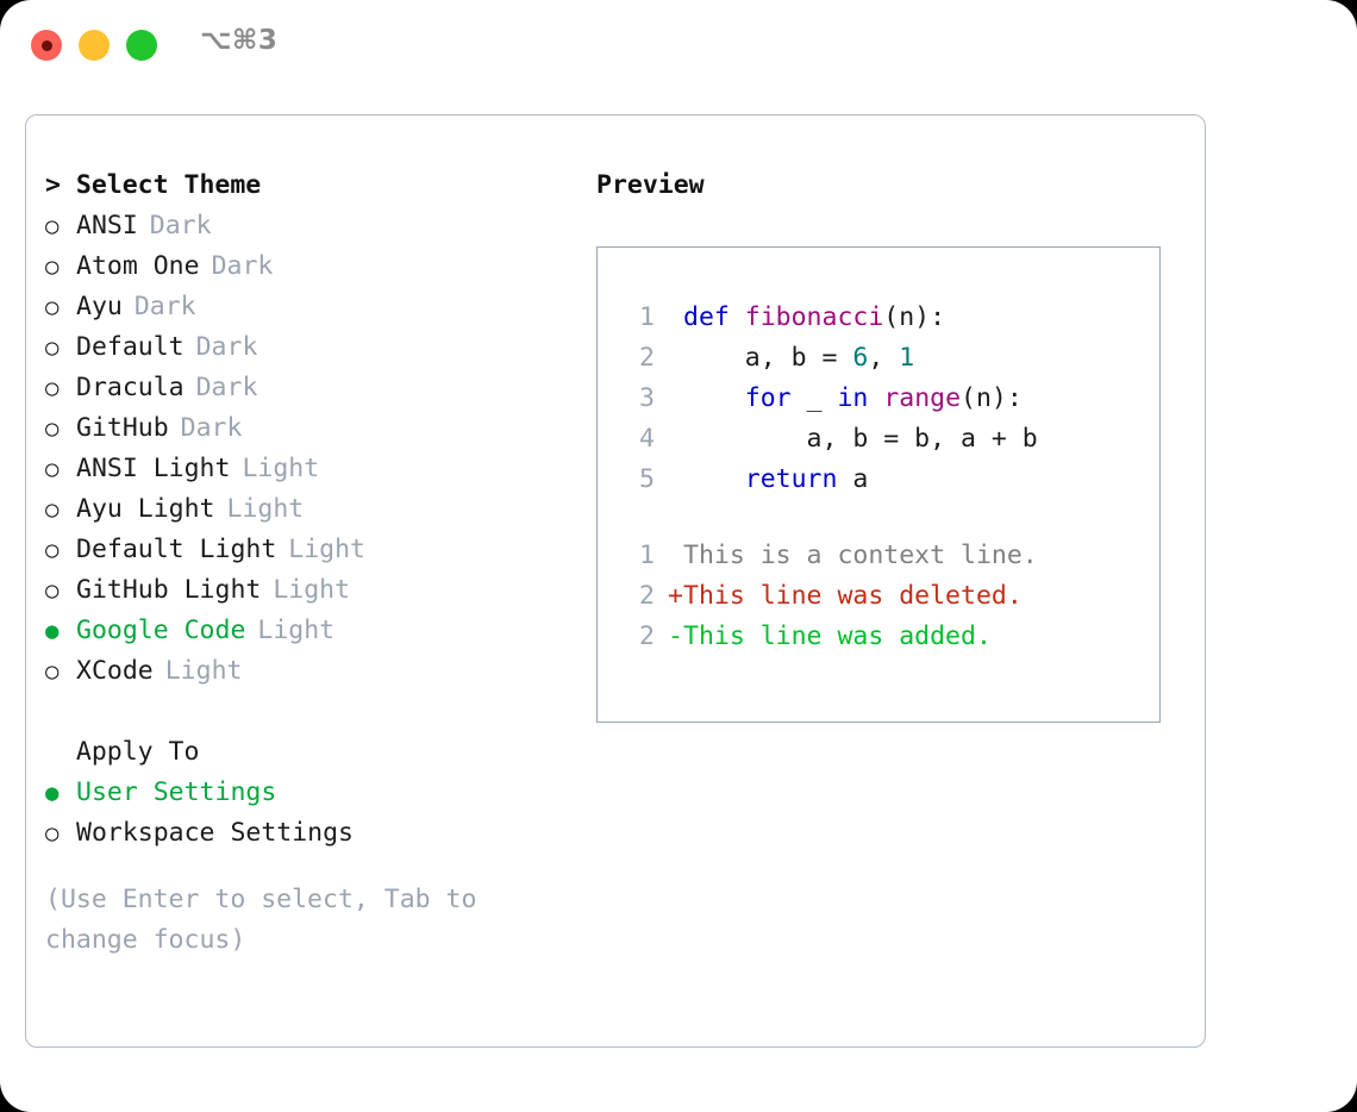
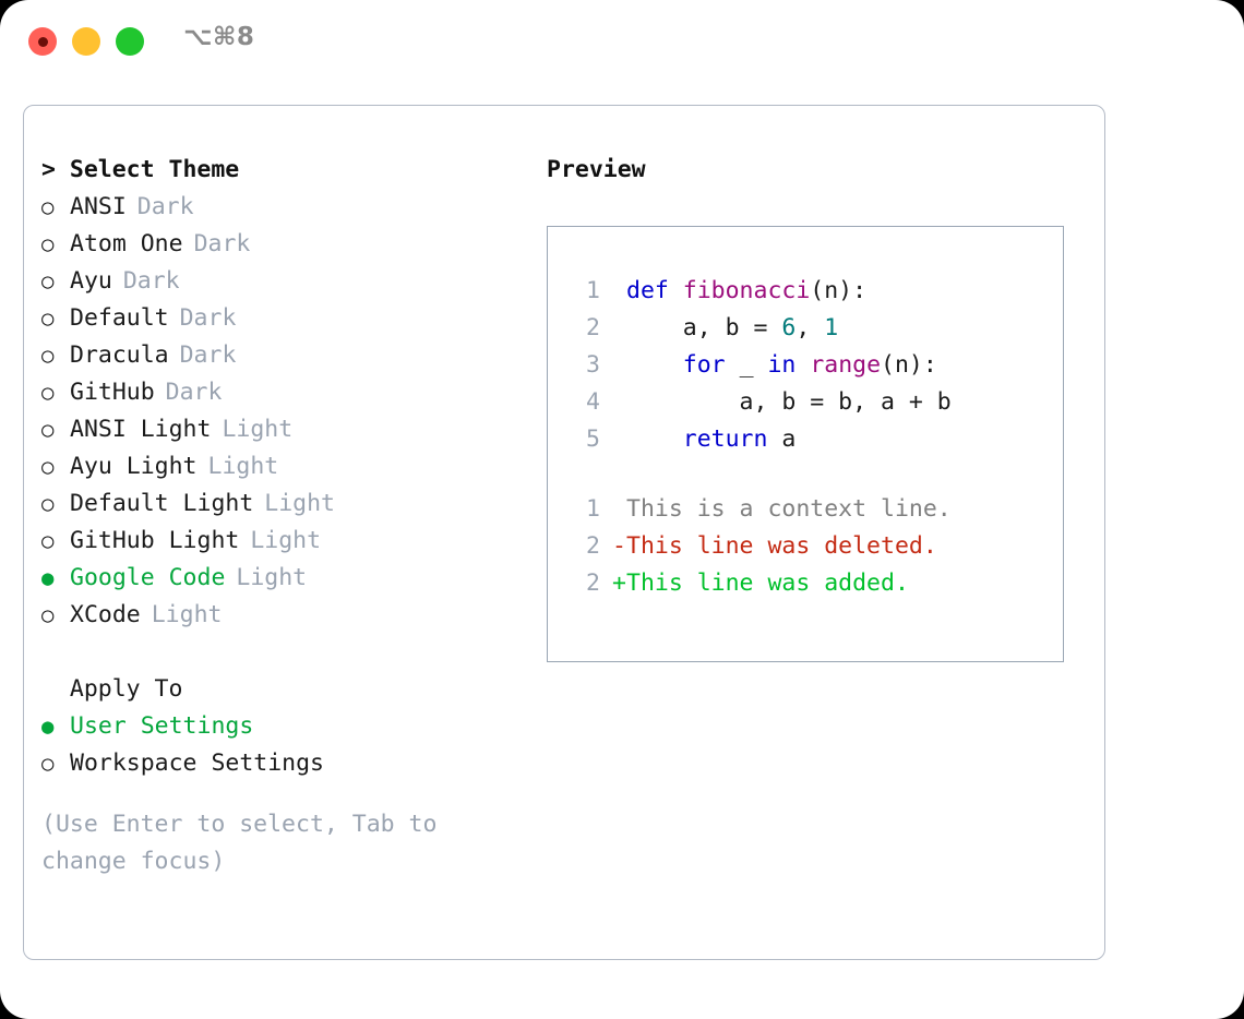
- ⌥⌘3
+ ⌥⌘8
  > Select Theme
  ○
  ANSI
  Dark
  ○
  Atom One
  Dark
  ○
  Ayu
  Dark
  ○
  Default
  Dark
  ○
  Dracula
  Dark
  ○
  GitHub
  Dark
  ○
  ANSI Light
  Light
  ○
  Ayu Light
  Light
  ○
  Default Light
  Light
  ○
  GitHub Light
  Light
  ●
  Google Code
  Light
  ○
  XCode
  Light
  Apply To
  ●
  User Settings
  ○
  Workspace Settings
  (Use Enter to select, Tab to change focus)
  Preview
  1
  def
  fibonacci
  (n):
  2
  a, b =
  6
  ,
  1
  3
  for
  _
  in
  range
  (n):
  4
  a, b = b, a + b
  5
  return
  a
  1
  This is a context line.
  2
- +
+ -
  This line was deleted.
  2
- -
+ +
  This line was added.
